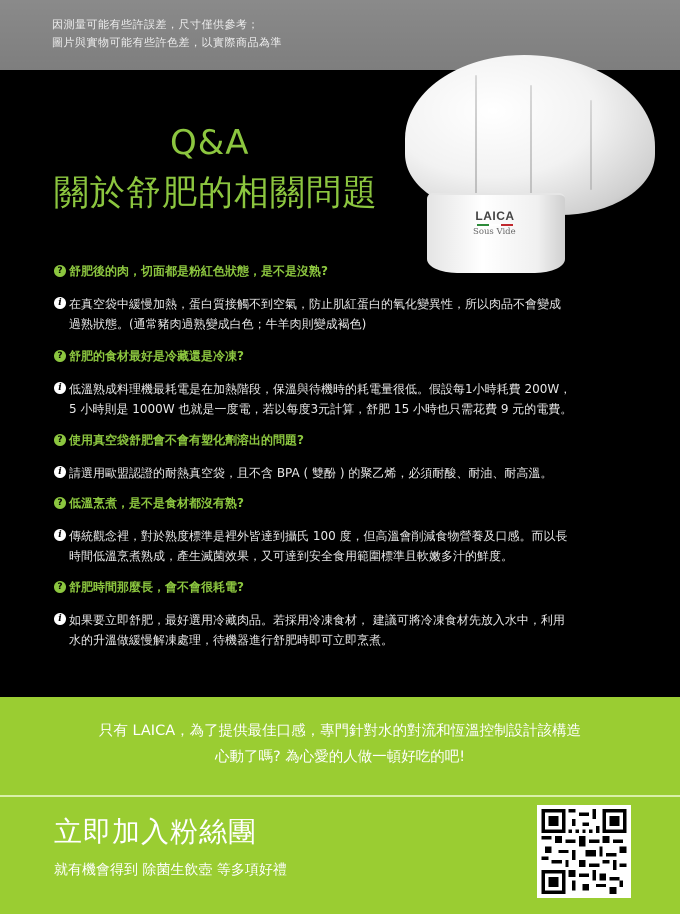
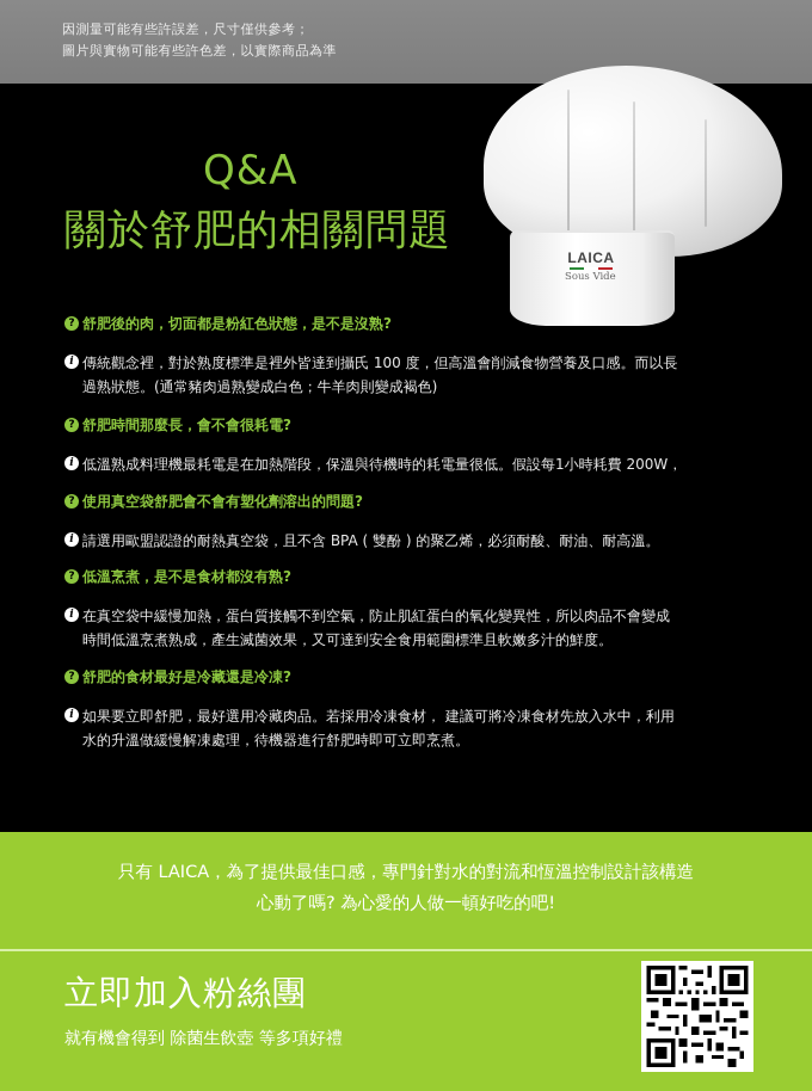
  因測量可能有些許誤差，尺寸僅供參考；
  圖片與實物可能有些許色差，以實際商品為準
  Q&A
  關於舒肥的相關問題
  LAICA
  Sous Vide
  ?
  舒肥後的肉，切面都是粉紅色狀態，是不是沒熟?
  i
- 在真空袋中緩慢加熱，蛋白質接觸不到空氣，防止肌紅蛋白的氧化變異性，所以肉品不會變成
+ 傳統觀念裡，對於熟度標準是裡外皆達到攝氏 100 度，但高溫會削減食物營養及口感。而以長
  過熟狀態。(通常豬肉過熟變成白色；牛羊肉則變成褐色)
  ?
- 舒肥的食材最好是冷藏還是冷凍?
+ 舒肥時間那麼長，會不會很耗電?
  i
  低溫熟成料理機最耗電是在加熱階段，保溫與待機時的耗電量很低。假設每1小時耗費 200W，
- 5 小時則是 1000W 也就是一度電，若以每度3元計算，舒肥 15 小時也只需花費 9 元的電費。
  ?
  使用真空袋舒肥會不會有塑化劑溶出的問題?
  i
  請選用歐盟認證的耐熱真空袋，且不含 BPA ( 雙酚 ) 的聚乙烯，必須耐酸、耐油、耐高溫。
  ?
  低溫烹煮，是不是食材都沒有熟?
  i
- 傳統觀念裡，對於熟度標準是裡外皆達到攝氏 100 度，但高溫會削減食物營養及口感。而以長
+ 在真空袋中緩慢加熱，蛋白質接觸不到空氣，防止肌紅蛋白的氧化變異性，所以肉品不會變成
  時間低溫烹煮熟成，產生滅菌效果，又可達到安全食用範圍標準且軟嫩多汁的鮮度。
  ?
- 舒肥時間那麼長，會不會很耗電?
+ 舒肥的食材最好是冷藏還是冷凍?
  i
  如果要立即舒肥，最好選用冷藏肉品。若採用冷凍食材， 建議可將冷凍食材先放入水中，利用
  水的升溫做緩慢解凍處理，待機器進行舒肥時即可立即烹煮。
  只有 LAICA，為了提供最佳口感，專門針對水的對流和恆溫控制設計該構造
  心動了嗎? 為心愛的人做一頓好吃的吧!
  立即加入粉絲團
  就有機會得到 除菌生飲壺 等多項好禮
